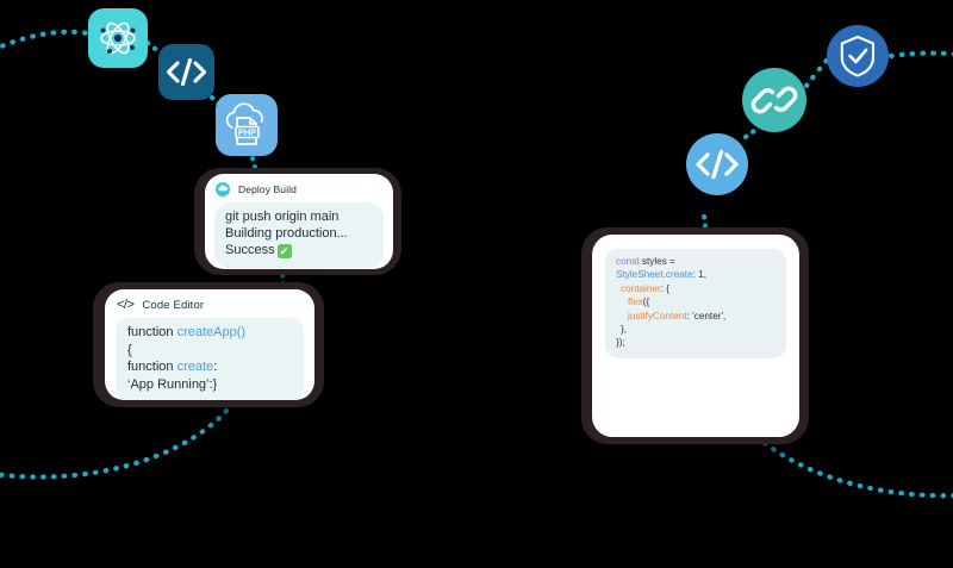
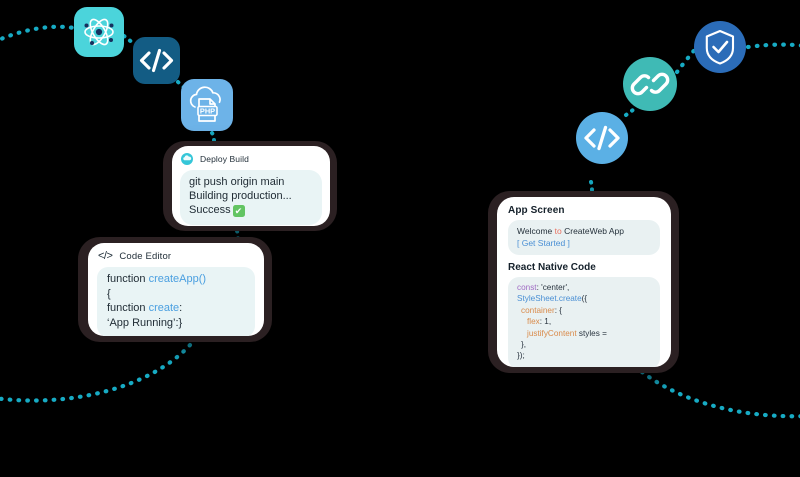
  PHP
  Deploy Build
  git push origin main
  Building production...
  Success ✔
  </>
  Code Editor
  function createApp()
  {
  function create:
  ‘App Running’:}
+ App Screen
+ Welcome to CreateWeb App
+ [ Get Started ]
+ React Native Code
- const styles =
+ const: 'center',
- StyleSheet.create: 1,
+ StyleSheet.create({
  container: {
- flex({
+ flex: 1,
- justifyContent: 'center',
+ justifyContent styles =
  },
  });
